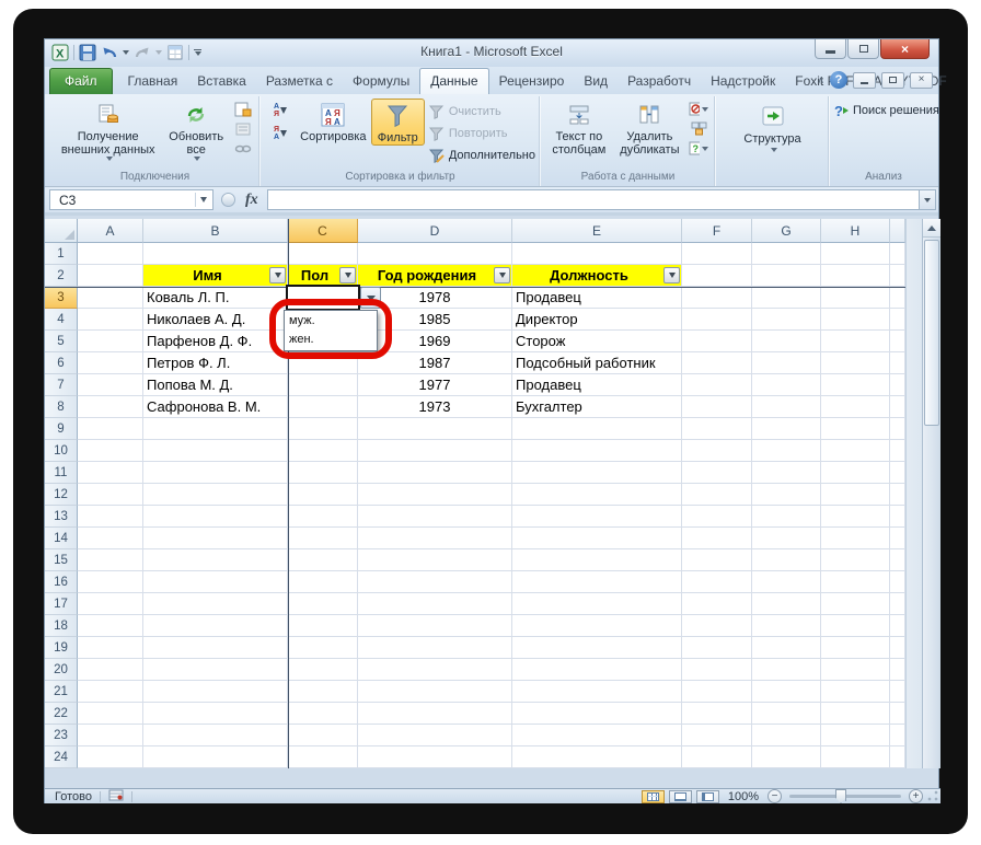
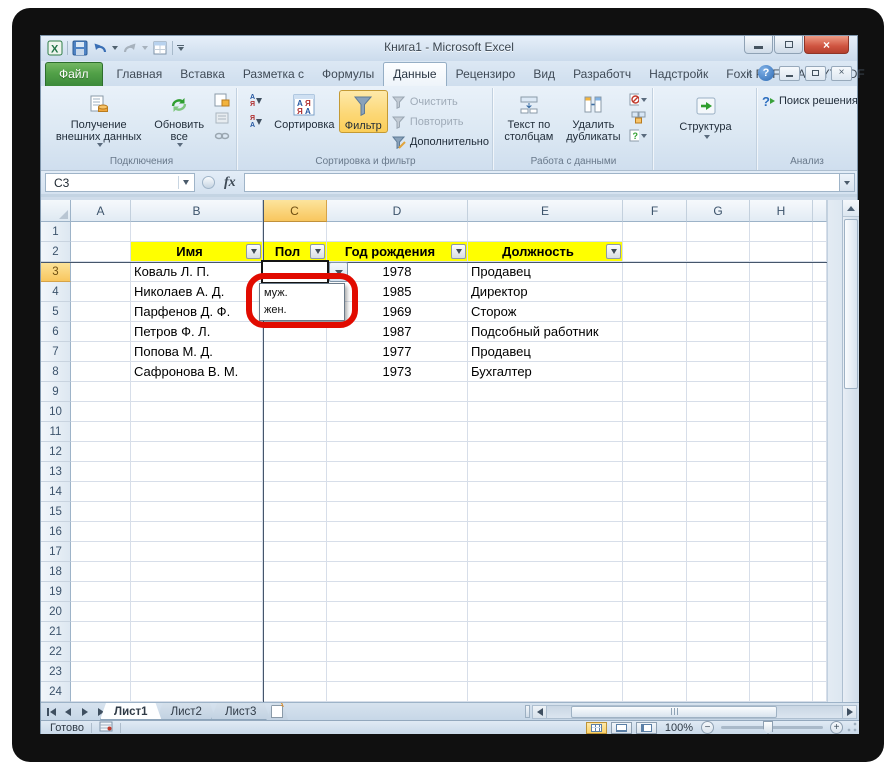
  X
  Книга1 - Microsoft Excel
  ×
  Файл
  Главная
  Вставка
  Разметка с
  Формулы
  Данные
  Рецензиро
  Вид
  Разработч
  Надстройк
  FoxitF
  ∧
  ?
  ×
  Получение внешних данных
  Обновить все
  Подключения
  А
  Я
  Я
  А
  Сортировка
  Фильтр
  Очистить
  Повторить
  Дополнительно
  Сортировка и фильтр
  Текст по столбцам
  Удалить дубликаты
  ?
  Работа с данными
  Структура
  ?
  Поиск решения
  Анализ
  C3
  fx
  A
  B
  C
  D
  E
  F
  G
  H
  1
  2
  Имя
  Пол
  Год рождения
  Должность
  3
  Коваль Л. П.
  1978
  Продавец
  4
  Николаев А. Д.
  1985
  Директор
  5
  Парфенов Д. Ф.
  1969
  Сторож
  6
  Петров Ф. Л.
  1987
  Подсобный работник
  7
  Попова М. Д.
  1977
  Продавец
  8
  Сафронова В. М.
  1973
  Бухгалтер
  9
  10
  11
  12
  13
  14
  15
  16
  17
  18
  19
  20
  21
  22
  23
  24
  муж.
  жен.
+ Лист1
+ Лист2
+ Лист3
  Готово
  100%
  −
  +
